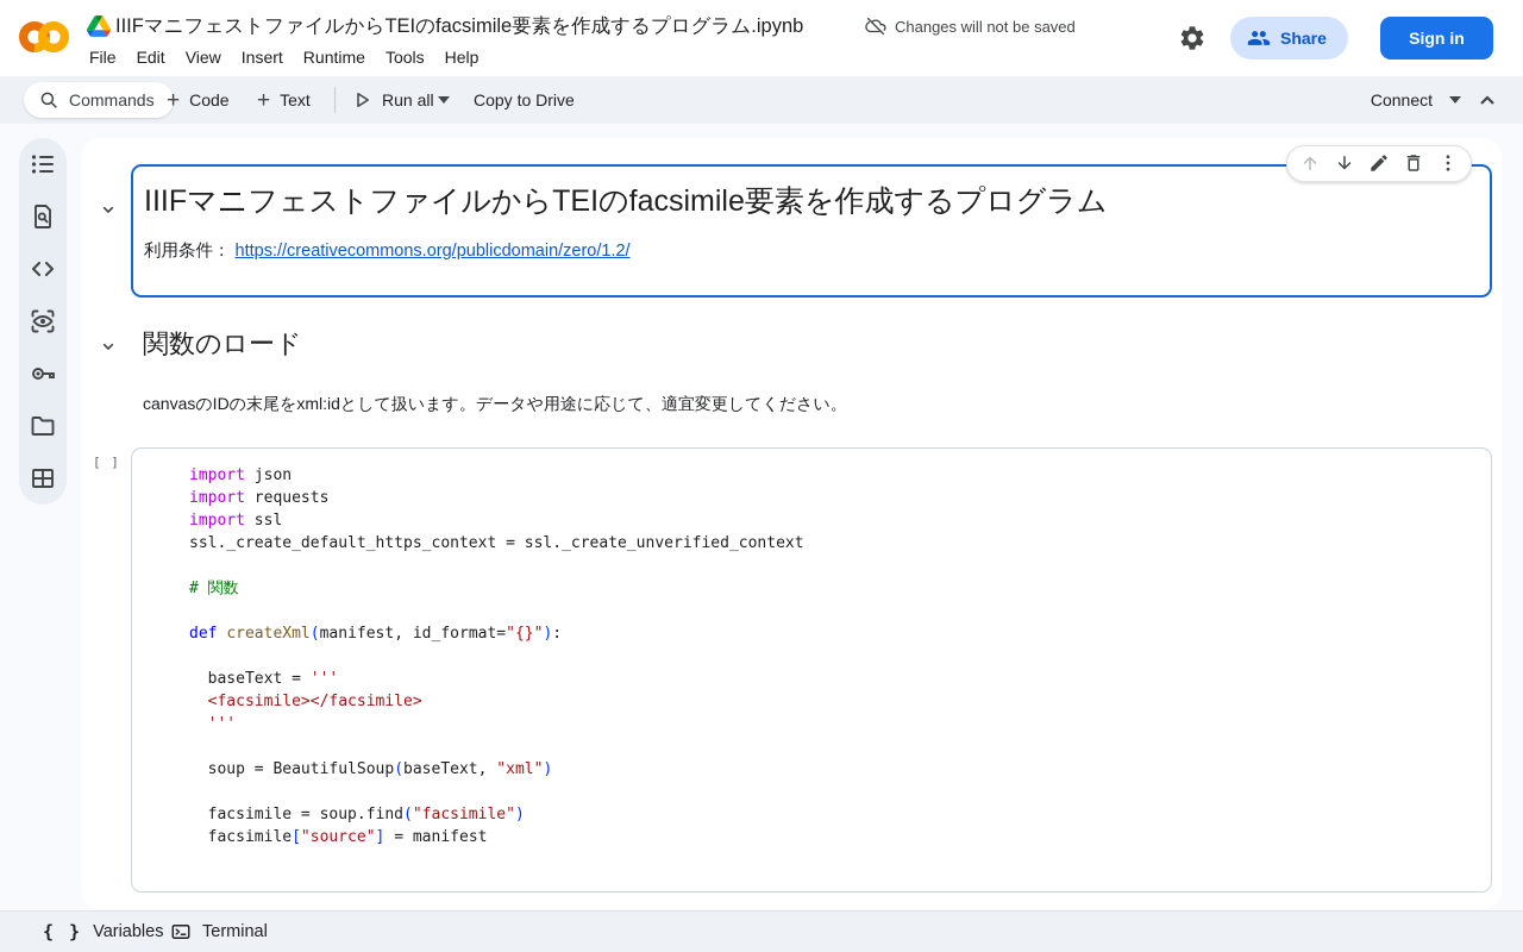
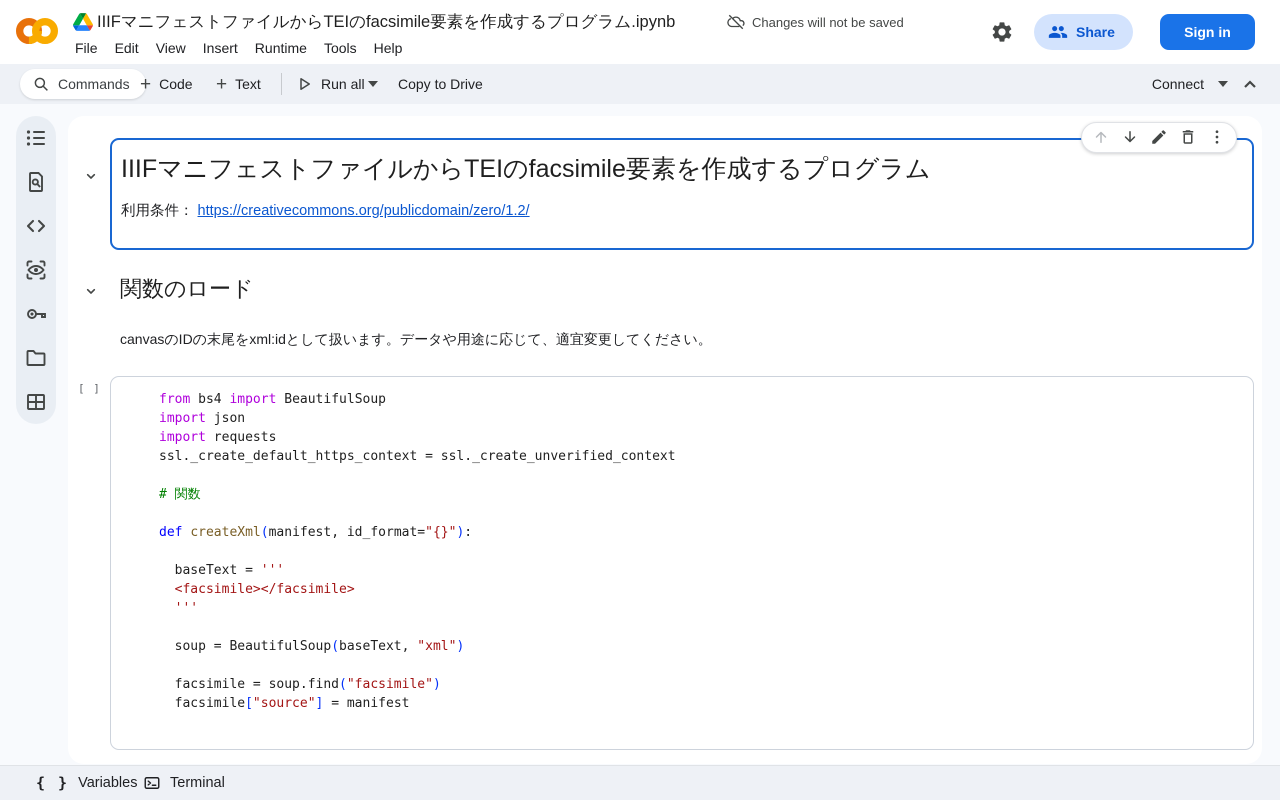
  IIIFマニフェストファイルからTEIのfacsimile要素を作成するプログラム.ipynb
  Changes will not be saved
  File
  Edit
  View
  Insert
  Runtime
  Tools
  Help
  Share
  Sign in
  Commands
  +
  Code
  +
  Text
  Run all
  Copy to Drive
  Connect
  IIIFマニフェストファイルからTEIのfacsimile要素を作成するプログラム
  利用条件： https://creativecommons.org/publicdomain/zero/1.2/
  関数のロード
  canvasのIDの末尾をxml:idとして扱います。データや用途に応じて、適宜変更してください。
  [ ]
+ from bs4 import BeautifulSoup
  import json
  import requests
- import ssl
  ssl._create_default_https_context = ssl._create_unverified_context
  # 関数
  def createXml(manifest, id_format="{}"):
  baseText = '''
  <facsimile></facsimile>
  '''
  soup = BeautifulSoup(baseText, "xml")
  facsimile = soup.find("facsimile")
  facsimile["source"] = manifest
  { }
  Variables
  Terminal
